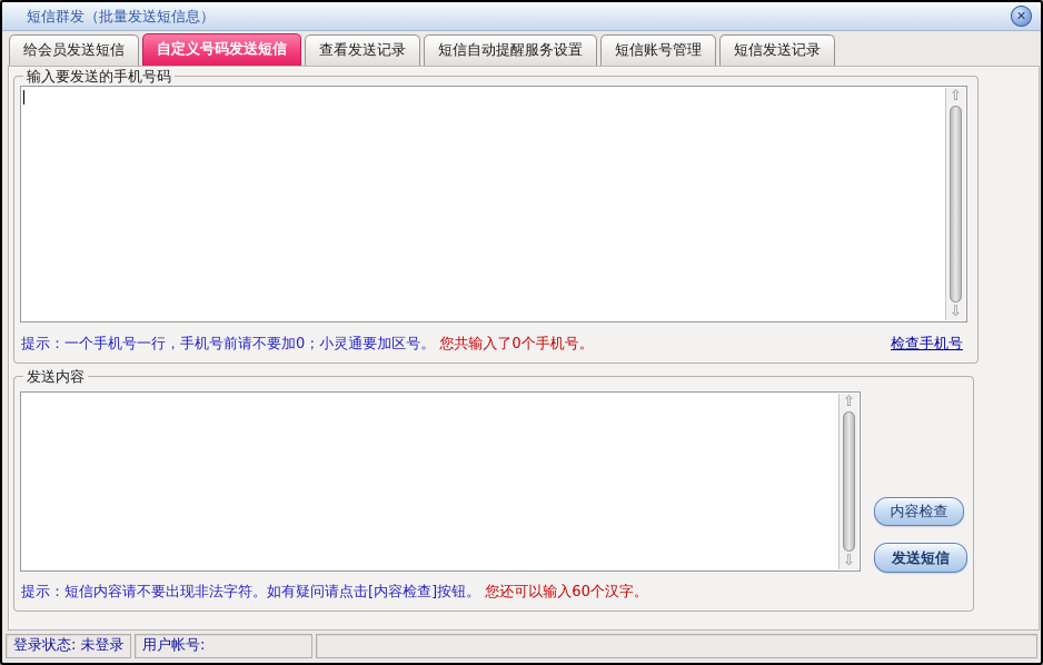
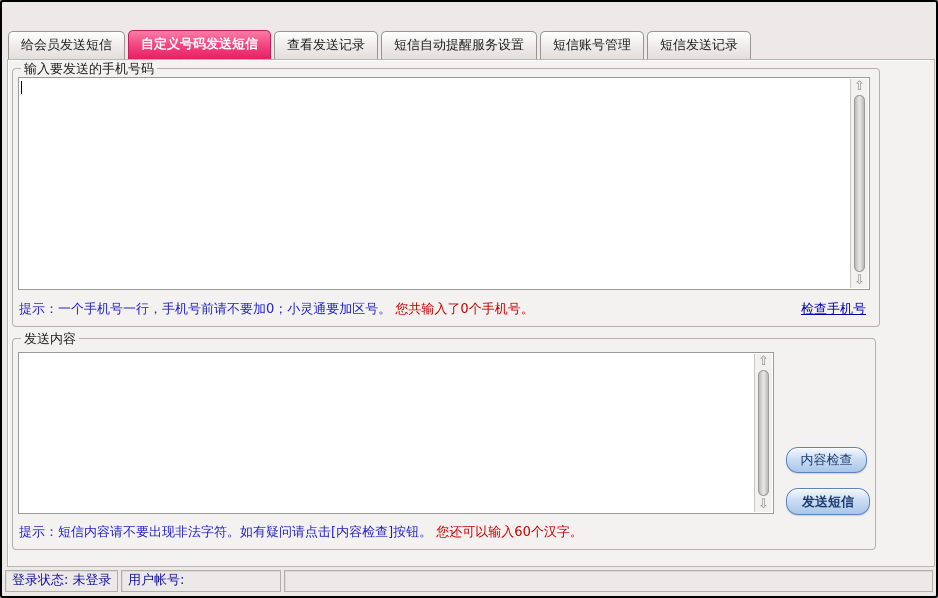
- 短信群发（批量发送短信息）
- ✕
  给会员发送短信
  自定义号码发送短信
  查看发送记录
  短信自动提醒服务设置
  短信账号管理
  短信发送记录
  输入要发送的手机号码
  ⇧
  ⇩
  提示：一个手机号一行，手机号前请不要加0；小灵通要加区号。 您共输入了0个手机号。
  检查手机号
  发送内容
  ⇧
  ⇩
  内容检查
  发送短信
  提示：短信内容请不要出现非法字符。如有疑问请点击[内容检查]按钮。 您还可以输入60个汉字。
  登录状态: 未登录
  用户帐号:
